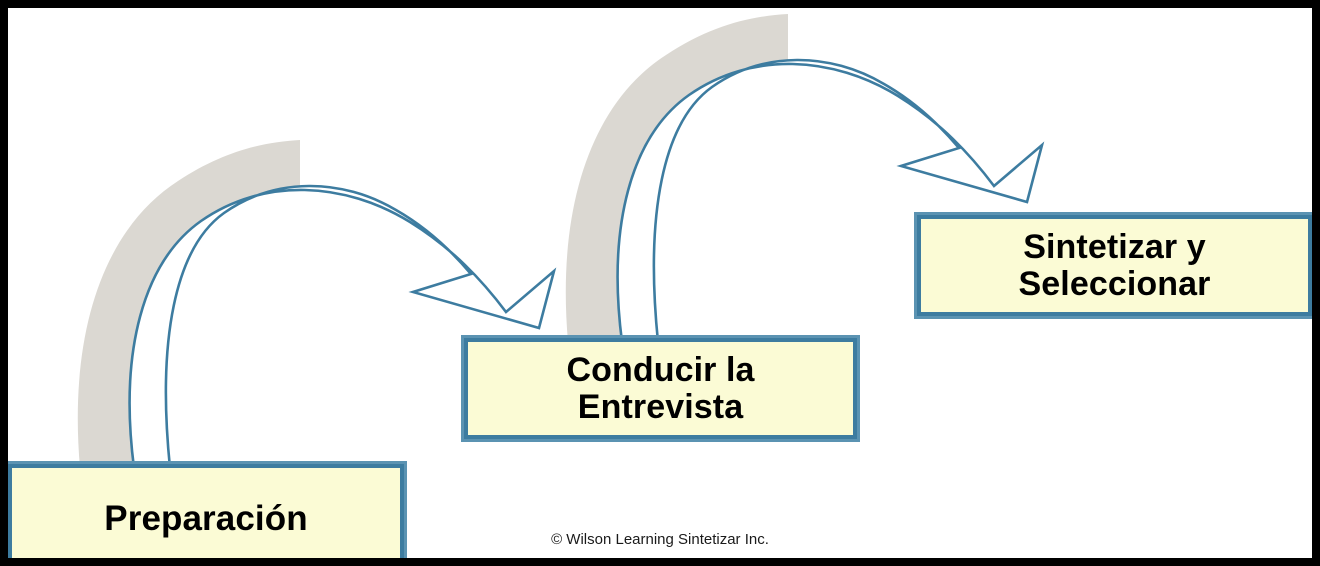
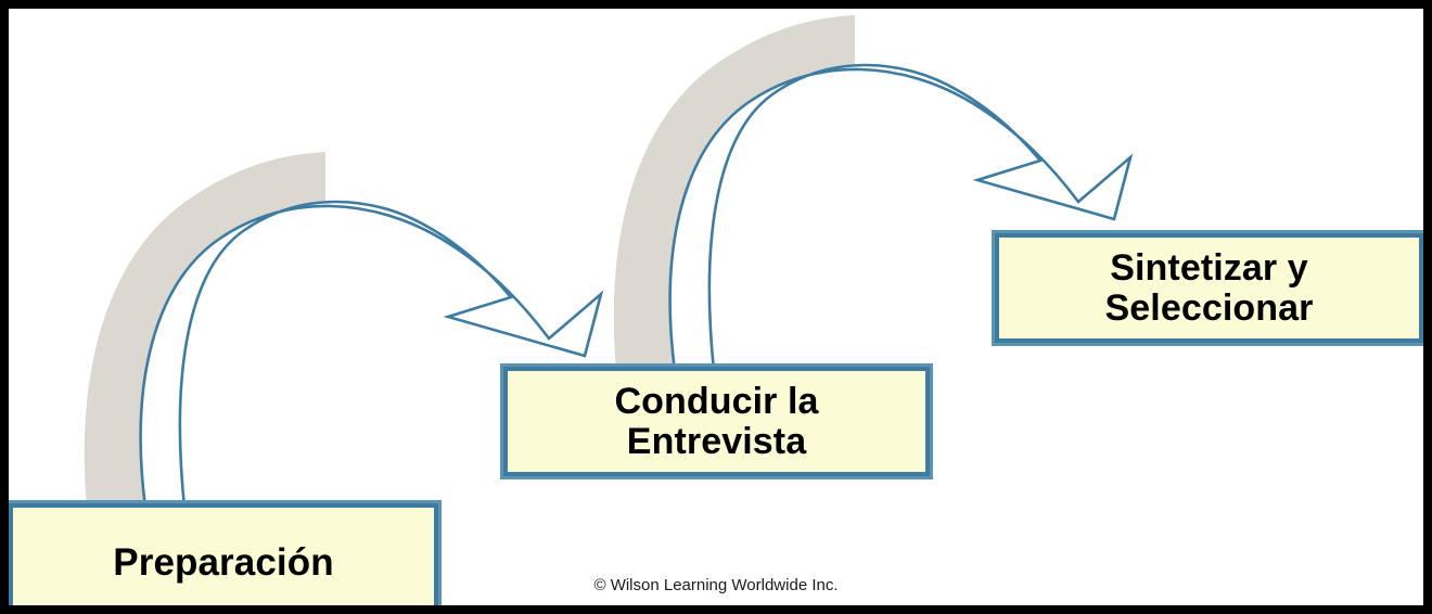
  Preparación
  Conducir la
  Entrevista
  Sintetizar y
  Seleccionar
- © Wilson Learning Sintetizar Inc.
+ © Wilson Learning Worldwide Inc.
